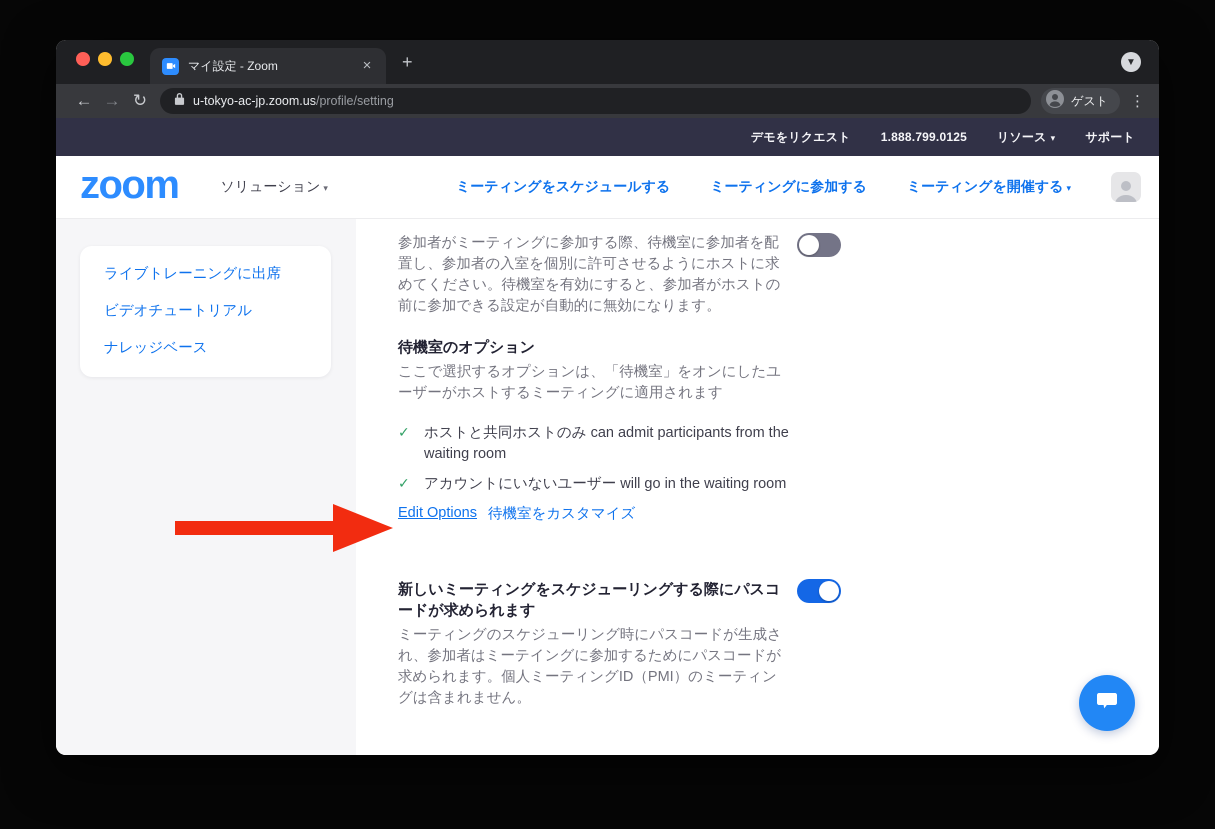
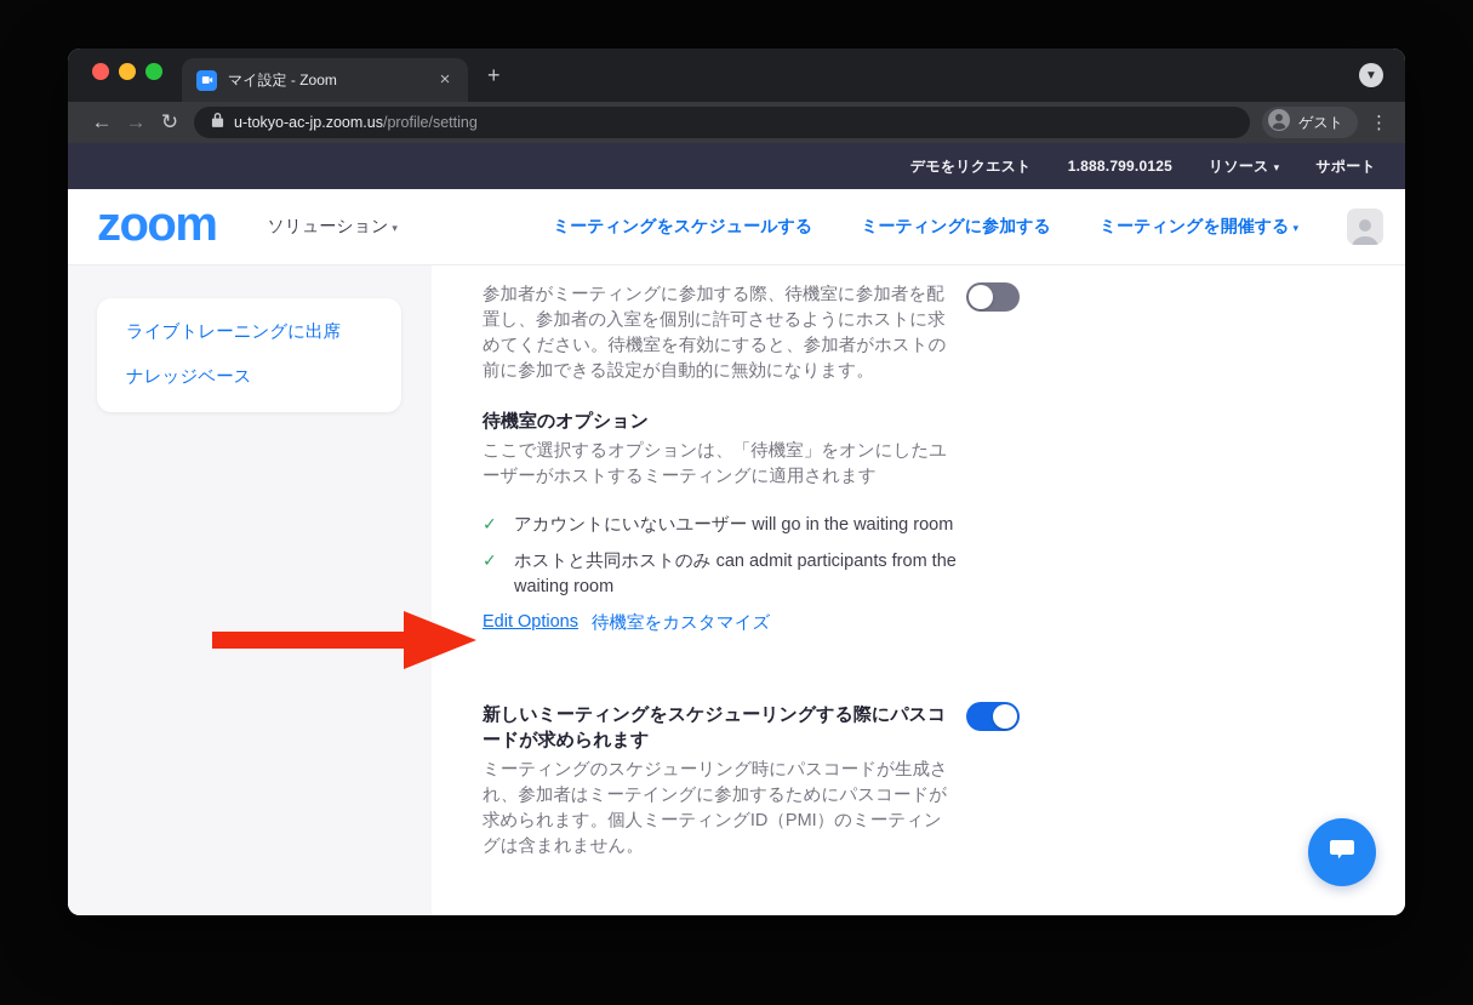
  マイ設定 - Zoom
  ×
  +
  ▼
  ←
  →
  ↻
  u-tokyo-ac-jp.zoom.us
  /profile/setting
  ゲスト
  ⋮
  デモをリクエスト
  1.888.799.0125
  リソース ▾
  サポート
  zoom
  ソリューション ▾
  ミーティングをスケジュールする
  ミーティングに参加する
  ミーティングを開催する ▾
  ライブトレーニングに出席
- ビデオチュートリアル
  ナレッジベース
  参加者がミーティングに参加する際、待機室に参加者を配置し、参加者の入室を個別に許可させるようにホストに求めてください。待機室を有効にすると、参加者がホストの前に参加できる設定が自動的に無効になります。
  待機室のオプション
  ここで選択するオプションは、「待機室」をオンにしたユーザーがホストするミーティングに適用されます
  ✓
- ホストと共同ホストのみ can admit participants from the waiting room
+ アカウントにいないユーザー will go in the waiting room
  ✓
- アカウントにいないユーザー will go in the waiting room
+ ホストと共同ホストのみ can admit participants from the waiting room
  Edit Options
  待機室をカスタマイズ
  新しいミーティングをスケジューリングする際にパスコードが求められます
  ミーティングのスケジューリング時にパスコードが生成され、参加者はミーテイングに参加するためにパスコードが求められます。個人ミーティングID（PMI）のミーティングは含まれません。
